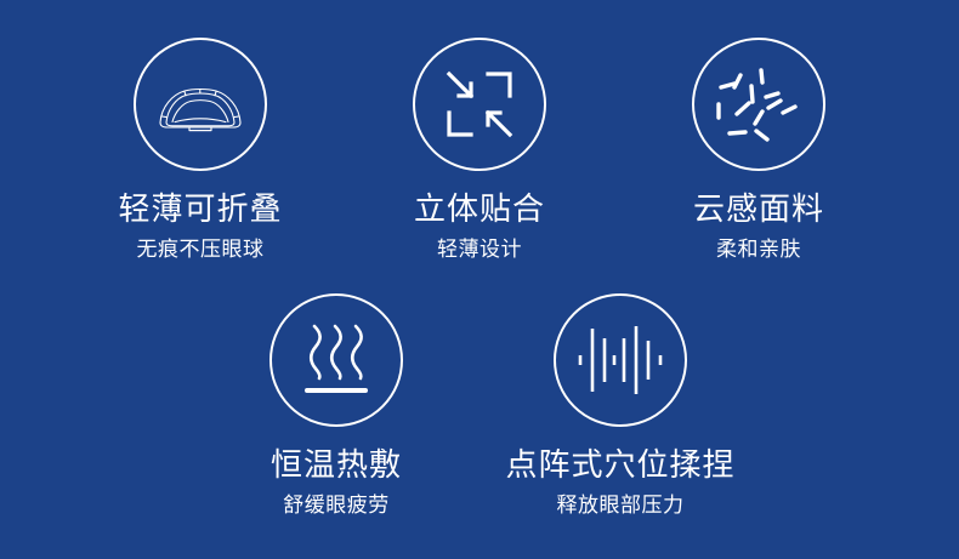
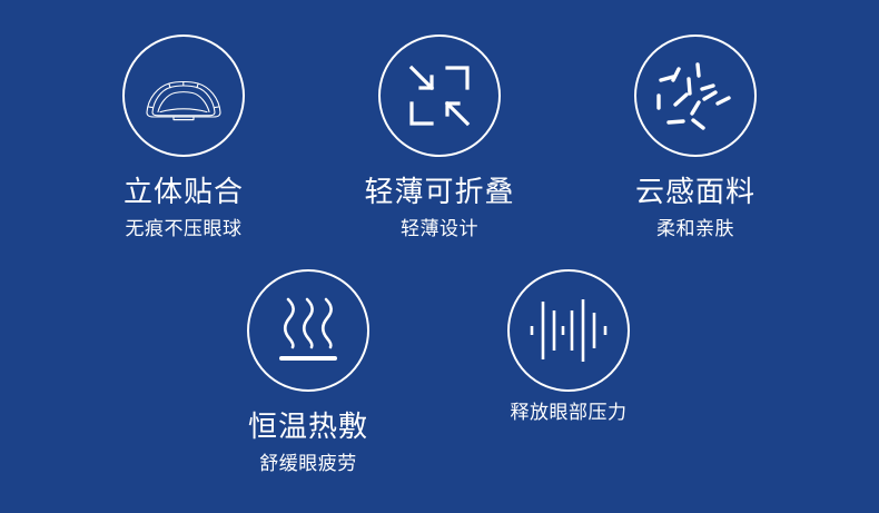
- 轻薄可折叠
+ 立体贴合
  无痕不压眼球
- 立体贴合
+ 轻薄可折叠
  轻薄设计
  云感面料
  柔和亲肤
  恒温热敷
  舒缓眼疲劳
- 点阵式穴位揉捏
  释放眼部压力
